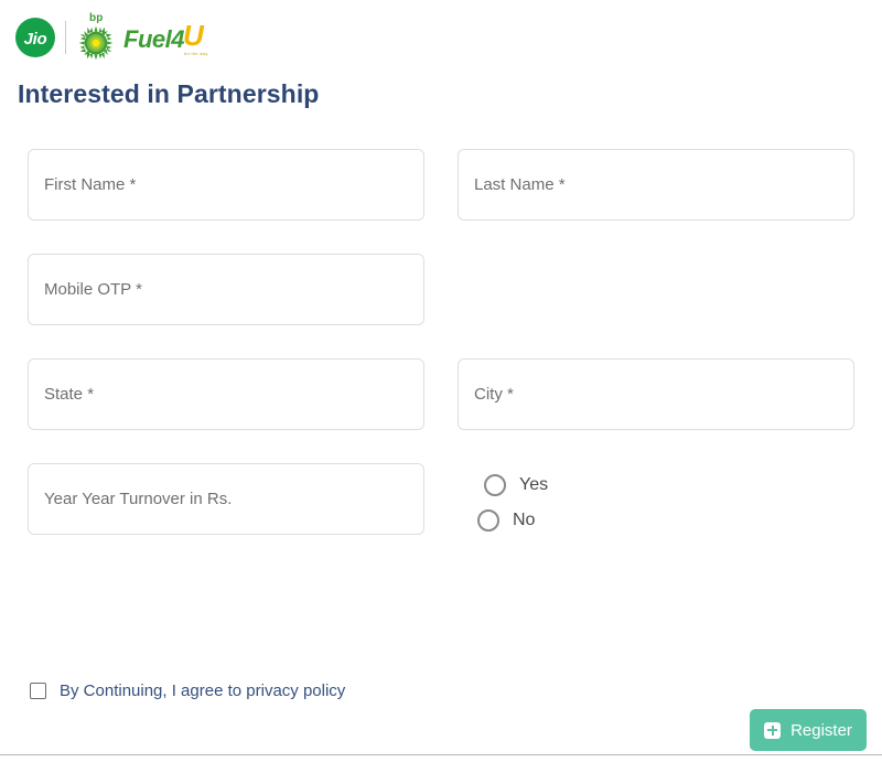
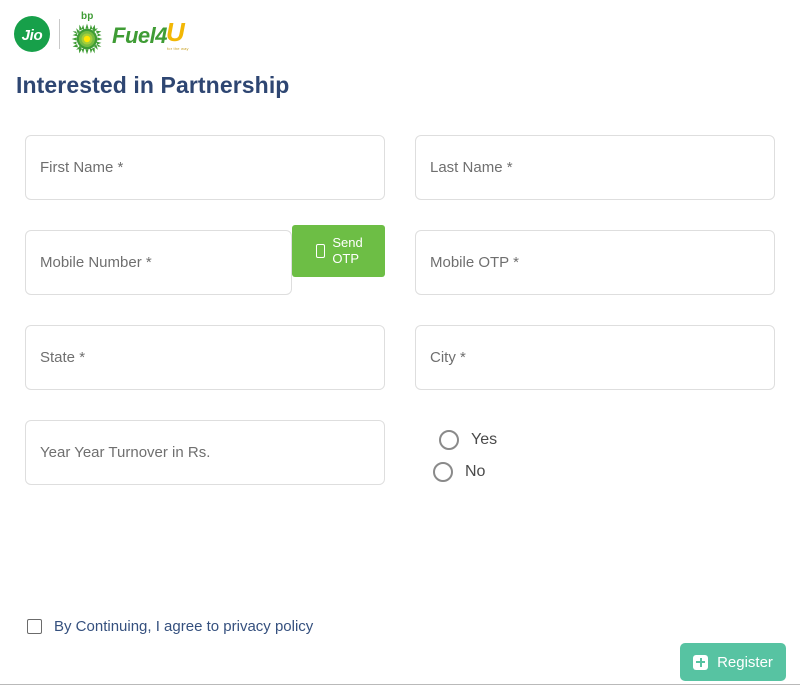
  Jio
  bp
  Fuel4
  U
  Interested in Partnership
  First Name *
  Last Name *
+ Mobile Number *
+ Send
+ OTP
  Mobile OTP *
  State *
  City *
  Year Year Turnover in Rs.
  Yes
  No
  By Continuing, I agree to privacy policy
  Register
